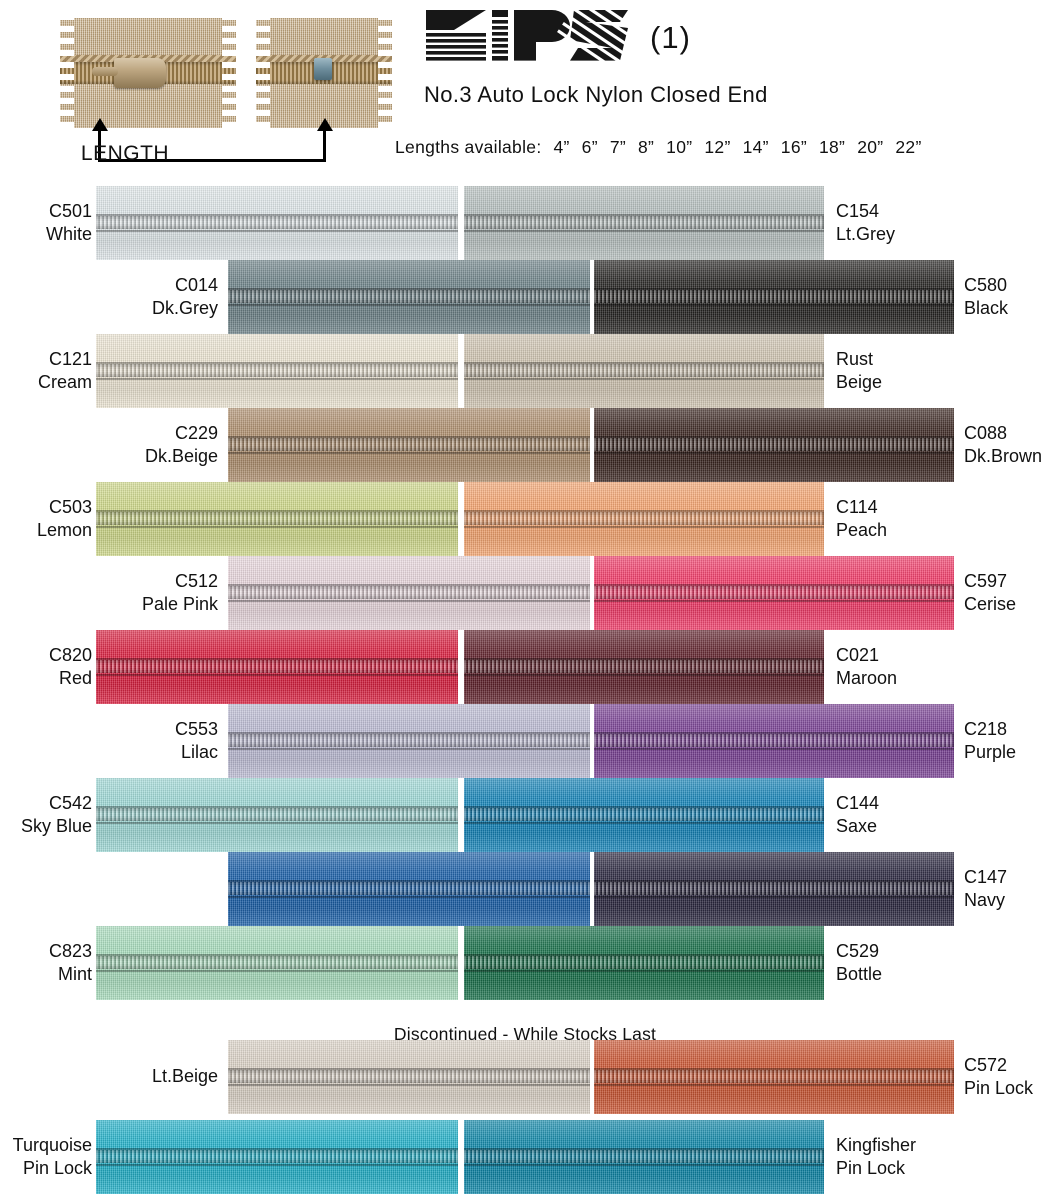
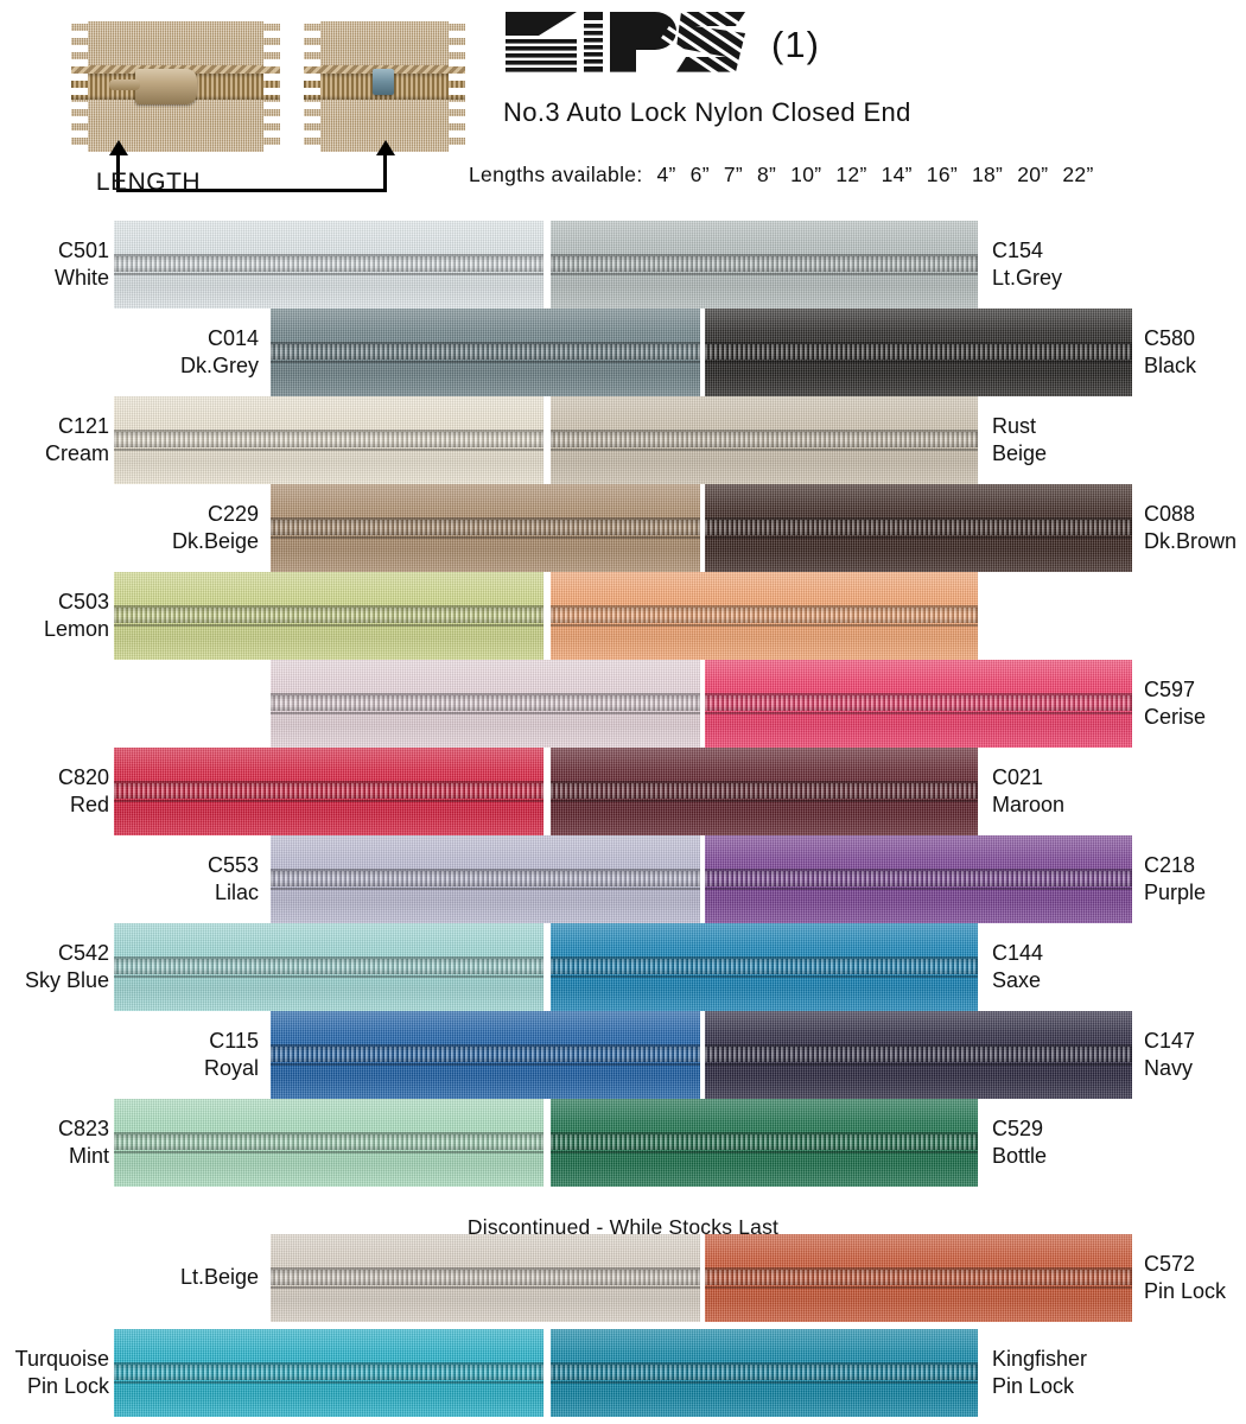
  LENGTH
  (1)
  No.3 Auto Lock Nylon Closed End
  Lengths available: 4” 6” 7” 8” 10” 12” 14” 16” 18” 20” 22”
  C501
  White
  C154
  Lt.Grey
  C014
  Dk.Grey
  C580
  Black
  C121
  Cream
  Rust
  Beige
  C229
  Dk.Beige
  C088
  Dk.Brown
  C503
  Lemon
- C114
- Peach
- C512
- Pale Pink
  C597
  Cerise
  C820
  Red
  C021
  Maroon
  C553
  Lilac
  C218
  Purple
  C542
  Sky Blue
  C144
  Saxe
+ C115
+ Royal
  C147
  Navy
  C823
  Mint
  C529
  Bottle
  Lt.Beige
  C572
  Pin Lock
  Turquoise
  Pin Lock
  Kingfisher
  Pin Lock
  Discontinued - While Stocks Last
